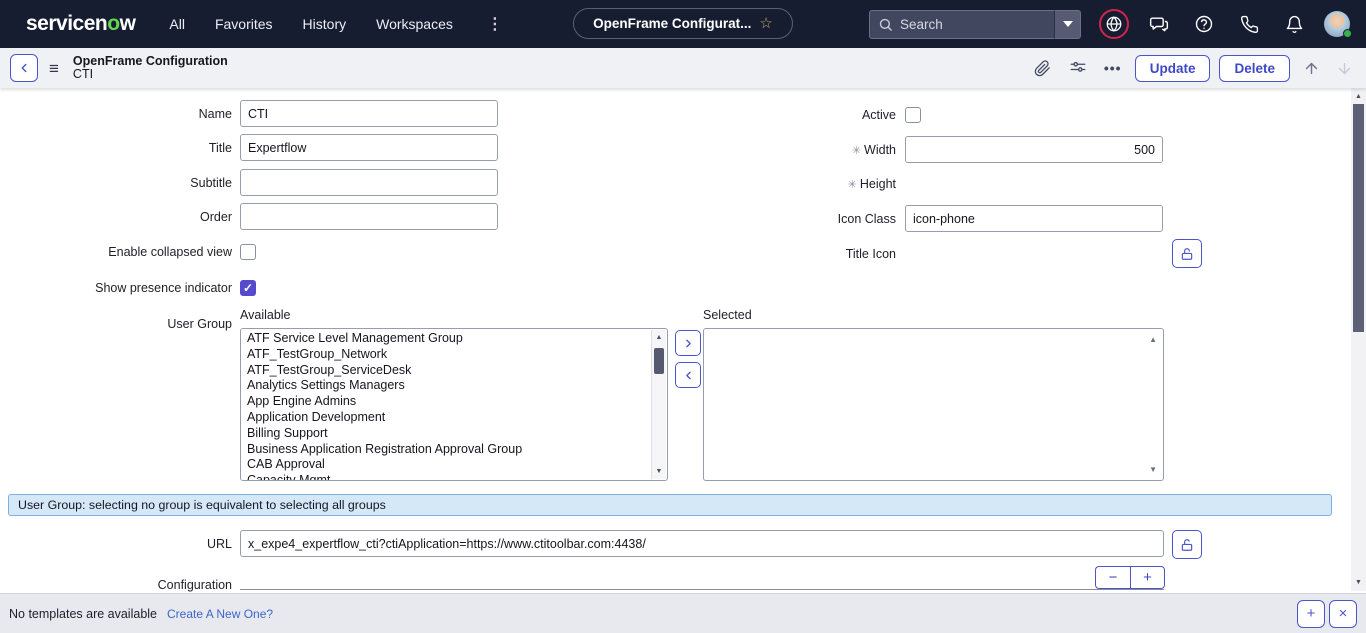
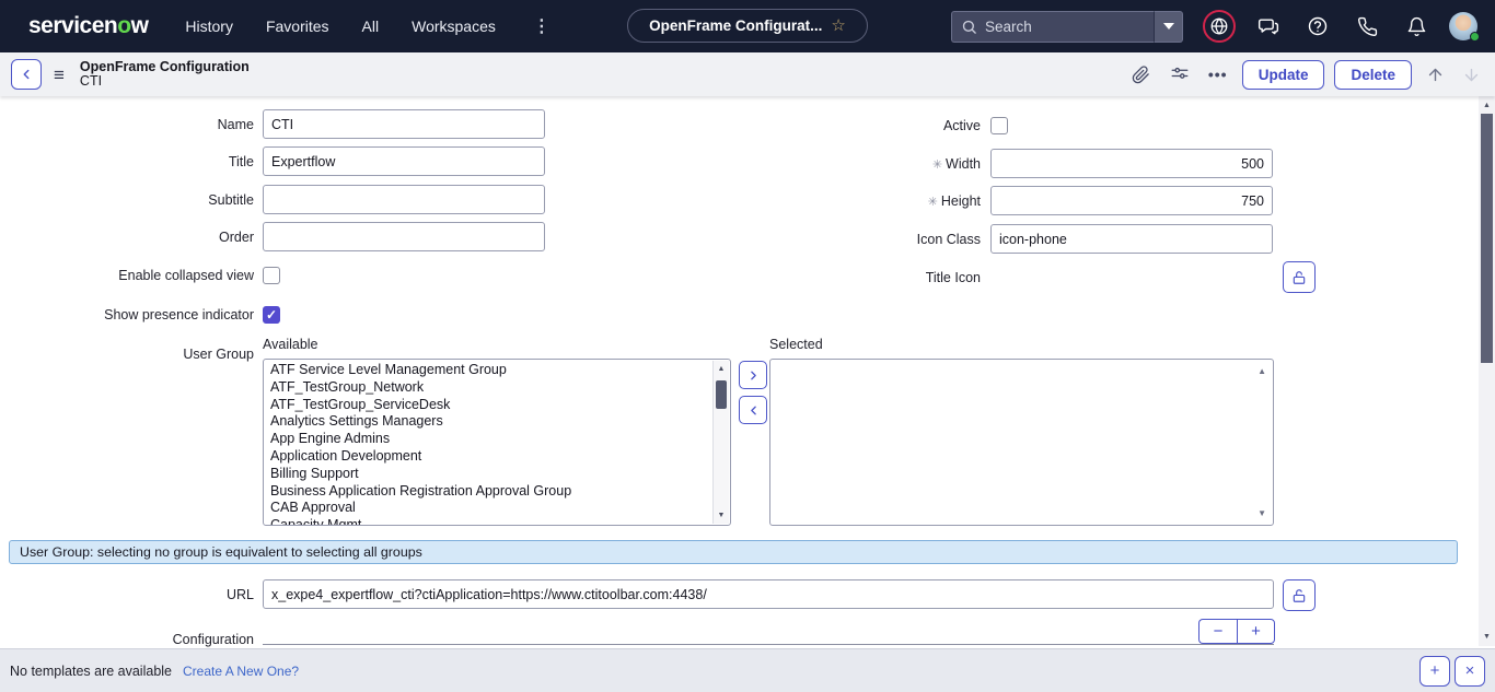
  servicenow
- All
+ History
  Favorites
- History
+ All
  Workspaces
  ⋮
  OpenFrame Configurat...
  ☆
  Search
  ≡
  OpenFrame Configuration
  CTI
  •••
  Update
  Delete
  Name
  CTI
  Title
  Expertflow
  Subtitle
  Order
  Enable collapsed view
  Show presence indicator
  User Group
  Available
  Selected
  ATF Service Level Management Group
  ATF_TestGroup_Network
  ATF_TestGroup_ServiceDesk
  Analytics Settings Managers
  App Engine Admins
  Application Development
  Billing Support
  Business Application Registration Approval Group
  CAB Approval
  ▲
  ▼
  Active
  ✳ Width
  500
  ✳ Height
+ 750
  Icon Class
  icon-phone
  Title Icon
  User Group: selecting no group is equivalent to selecting all groups
  URL
  x_expe4_expertflow_cti?ctiApplication=https://www.ctitoolbar.com:4438/
  Configuration
  −
  +
  No templates are available
  Create A New One?
  +
  ×
